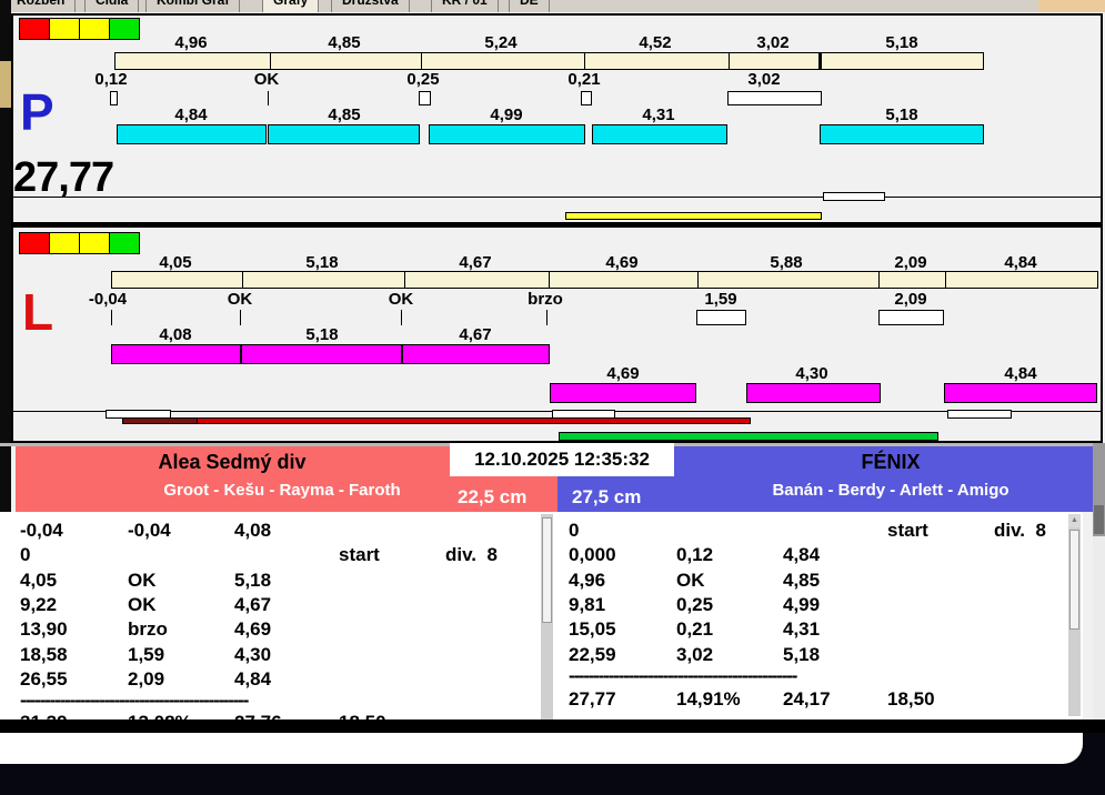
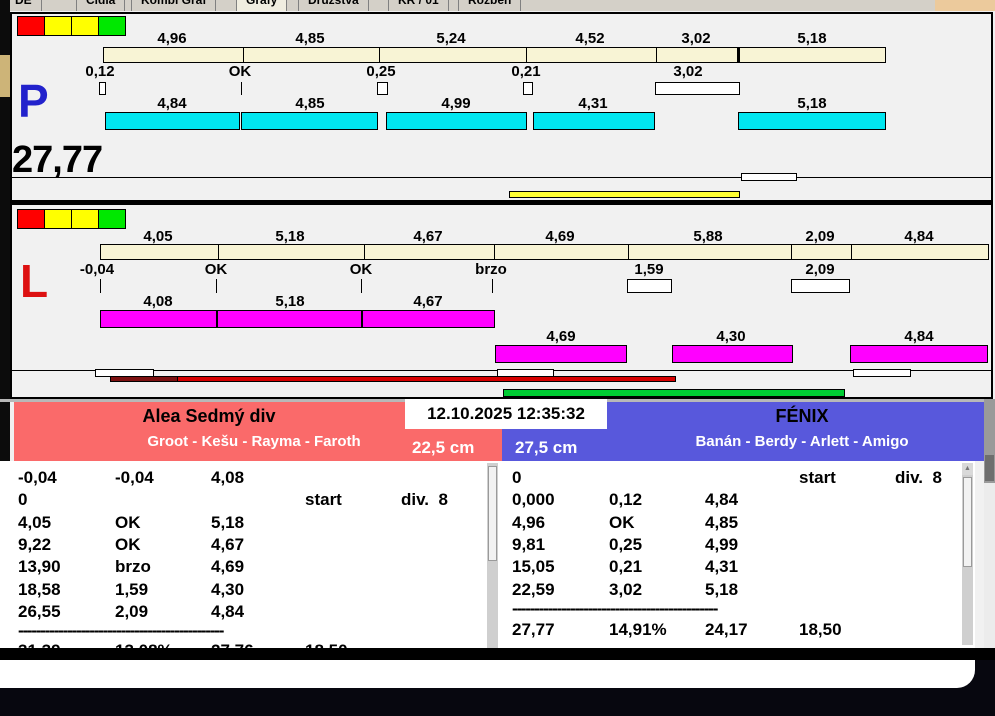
- Rozbeh
+ DE
  Čidla
  Kombi Graf
  Grafy
  Družstva
  KR / 01
- DE
+ Rozbeh
  4,96
  4,85
  5,24
  4,52
  3,02
  5,18
  0,12
  OK
  0,25
  0,21
  3,02
  4,84
  4,85
  4,99
  4,31
  5,18
  P
  27,77
  4,05
  5,18
  4,67
  4,69
  5,88
  2,09
  4,84
  -0,04
  OK
  OK
  brzo
  1,59
  2,09
  4,08
  5,18
  4,67
  4,69
  4,30
  4,84
  L
  Alea Sedmý div
  Groot - Kešu - Rayma - Faroth
  22,5 cm
  FÉNIX
  Banán - Berdy - Arlett - Amigo
  27,5 cm
  12.10.2025 12:35:32
  -0,04
  -0,04
  4,08
  0
  start
  div. 8
  4,05
  OK
  5,18
  9,22
  OK
  4,67
  13,90
  brzo
  4,69
  18,58
  1,59
  4,30
  26,55
  2,09
  4,84
  ----------------------------------------------
  0
  start
  div. 8
  0,000
  0,12
  4,84
  4,96
  OK
  4,85
  9,81
  0,25
  4,99
  15,05
  0,21
  4,31
  22,59
  3,02
  5,18
  ----------------------------------------------
  27,77
  14,91%
  24,17
  18,50
